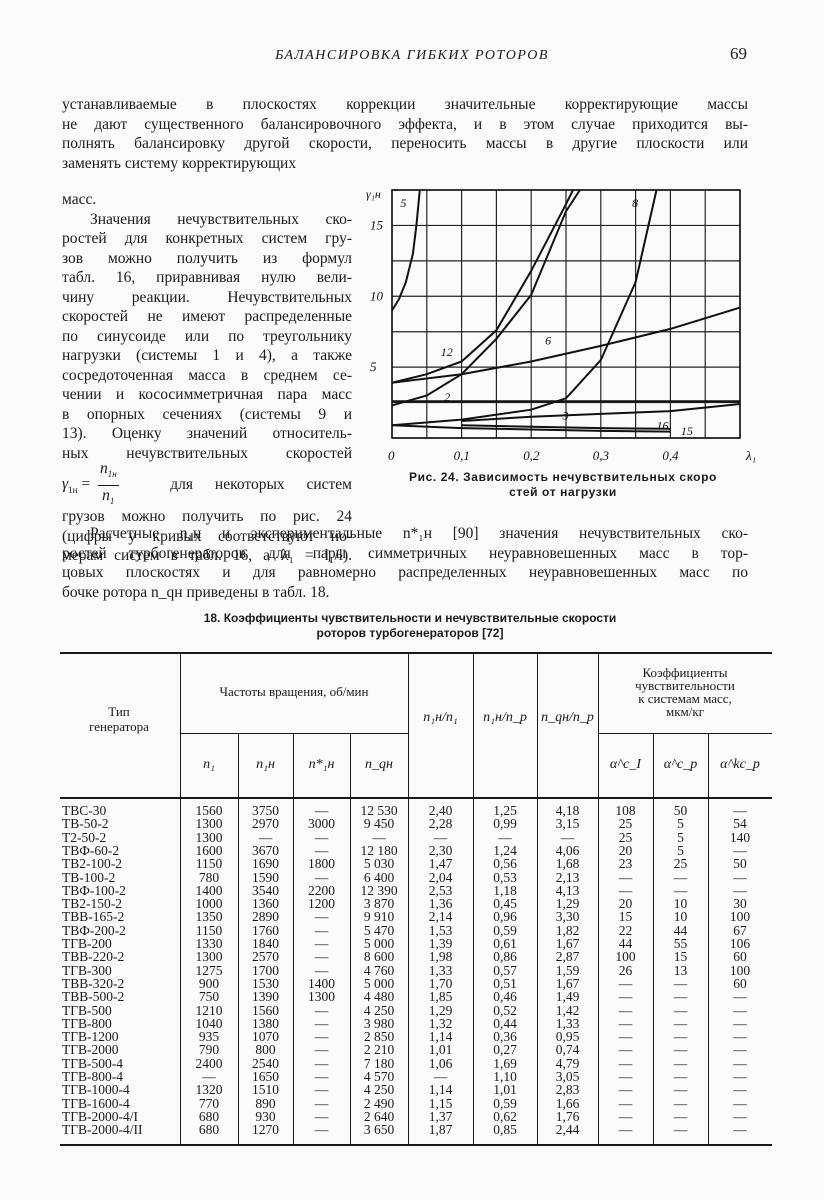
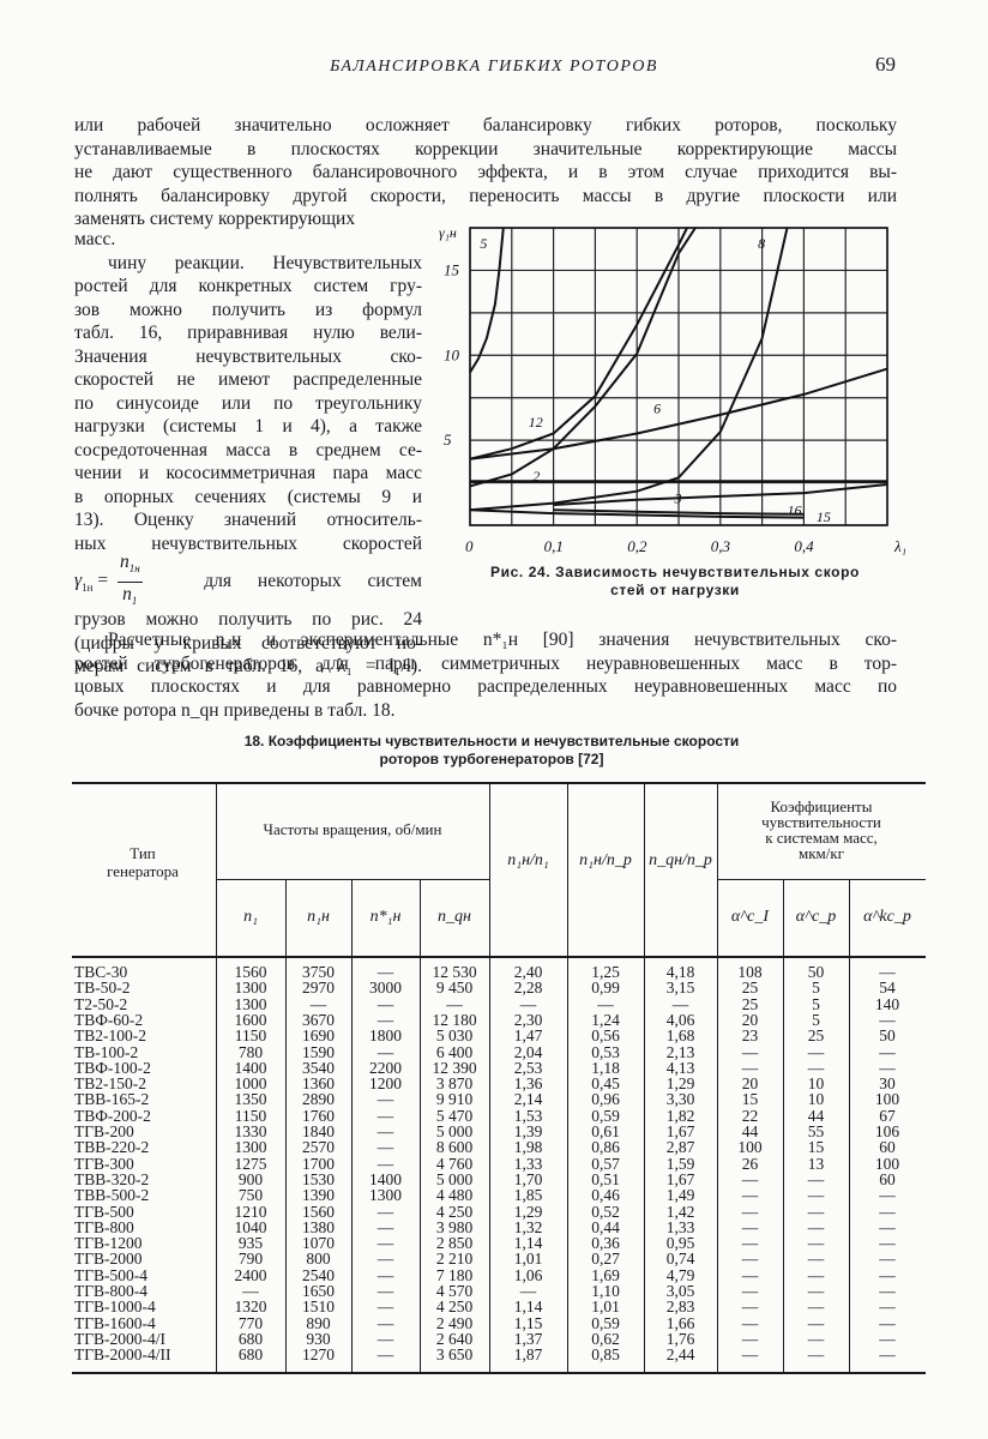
  БАЛАНСИРОВКА ГИБКИХ РОТОРОВ
  69
+ или рабочей значительно осложняет балансировку гибких роторов, поскольку
  устанавливаемые в плоскостях коррекции значительные корректирующие массы
  не дают существенного балансировочного эффекта, и в этом случае приходится вы-
  полнять балансировку другой скорости, переносить массы в другие плоскости или
  заменять систему корректирующих
  масс.
- Значения нечувствительных ско-
+ чину реакции. Нечувствительных
  ростей для конкретных систем гру-
  зов можно получить из формул
  табл. 16, приравнивая нулю вели-
- чину реакции. Нечувствительных
+ Значения нечувствительных ско-
  скоростей не имеют распределенные
  по синусоиде или по треугольнику
  нагрузки (системы 1 и 4), а также
  сосредоточенная масса в среднем се-
  чении и кососимметричная пара масс
  в опорных сечениях (системы 9 и
  13). Оценку значений относитель-
  ных нечувствительных скоростей
  γ1н =
  n1н
  n1
  для некоторых систем
  грузов можно получить по рис. 24
  (цифры у кривых соответствуют но-
  мерам систем в табл. 16, а λ₁ = l₁/l).
  0
  0,1
  0,2
  0,3
  0,4
  5
  10
  15
  γ₁н
  λ₁
  5
  12
  2
  6
  8
  16
  15
  Рис. 24. Зависимость нечувствительных скоро
  стей от нагрузки
  Расчетные n₁н и экспериментальные n*₁н [90] значения нечувствительных ско-
  ростей турбогенераторов для пары симметричных неуравновешенных масс в тор-
  цовых плоскостях и для равномерно распределенных неуравновешенных масс по
  бочке ротора n_qн приведены в табл. 18.
  18. Коэффициенты чувствительности и нечувствительные скорости
  роторов турбогенераторов [72]
  Тип
  генератора
  Частоты вращения, об/мин
  Коэффициенты
  чувствительности
  к системам масс,
  мкм/кг
  n₁
  n₁н
  n*₁н
  n_qн
  n₁н/n₁
  n₁н/n_р
  n_qн/n_р
  α^c_I
  α^c_p
  α^kc_p
  ТВС-30
  1560
  3750
  —
  12 530
  2,40
  1,25
  4,18
  108
  50
  —
  ТВ-50-2
  1300
  2970
  3000
  9 450
  2,28
  0,99
  3,15
  25
  5
  54
  Т2-50-2
  1300
  —
  —
  —
  —
  —
  —
  25
  5
  140
  ТВФ-60-2
  1600
  3670
  —
  12 180
  2,30
  1,24
  4,06
  20
  5
  —
  ТВ2-100-2
  1150
  1690
  1800
  5 030
  1,47
  0,56
  1,68
  23
  25
  50
  ТВ-100-2
  780
  1590
  —
  6 400
  2,04
  0,53
  2,13
  —
  —
  —
  ТВФ-100-2
  1400
  3540
  2200
  12 390
  2,53
  1,18
  4,13
  —
  —
  —
  ТВ2-150-2
  1000
  1360
  1200
  3 870
  1,36
  0,45
  1,29
  20
  10
  30
  ТВВ-165-2
  1350
  2890
  —
  9 910
  2,14
  0,96
  3,30
  15
  10
  100
  ТВФ-200-2
  1150
  1760
  —
  5 470
  1,53
  0,59
  1,82
  22
  44
  67
  ТГВ-200
  1330
  1840
  —
  5 000
  1,39
  0,61
  1,67
  44
  55
  106
  ТВВ-220-2
  1300
  2570
  —
  8 600
  1,98
  0,86
  2,87
  100
  15
  60
  ТГВ-300
  1275
  1700
  —
  4 760
  1,33
  0,57
  1,59
  26
  13
  100
  ТВВ-320-2
  900
  1530
  1400
  5 000
  1,70
  0,51
  1,67
  —
  —
  60
  ТВВ-500-2
  750
  1390
  1300
  4 480
  1,85
  0,46
  1,49
  —
  —
  —
  ТГВ-500
  1210
  1560
  —
  4 250
  1,29
  0,52
  1,42
  —
  —
  —
  ТГВ-800
  1040
  1380
  —
  3 980
  1,32
  0,44
  1,33
  —
  —
  —
  ТГВ-1200
  935
  1070
  —
  2 850
  1,14
  0,36
  0,95
  —
  —
  —
  ТГВ-2000
  790
  800
  —
  2 210
  1,01
  0,27
  0,74
  —
  —
  —
  ТГВ-500-4
  2400
  2540
  —
  7 180
  1,06
  1,69
  4,79
  —
  —
  —
  ТГВ-800-4
  —
  1650
  —
  4 570
  —
  1,10
  3,05
  —
  —
  —
  ТГВ-1000-4
  1320
  1510
  —
  4 250
  1,14
  1,01
  2,83
  —
  —
  —
  ТГВ-1600-4
  770
  890
  —
  2 490
  1,15
  0,59
  1,66
  —
  —
  —
  ТГВ-2000-4/I
  680
  930
  —
  2 640
  1,37
  0,62
  1,76
  —
  —
  —
  ТГВ-2000-4/II
  680
  1270
  —
  3 650
  1,87
  0,85
  2,44
  —
  —
  —
